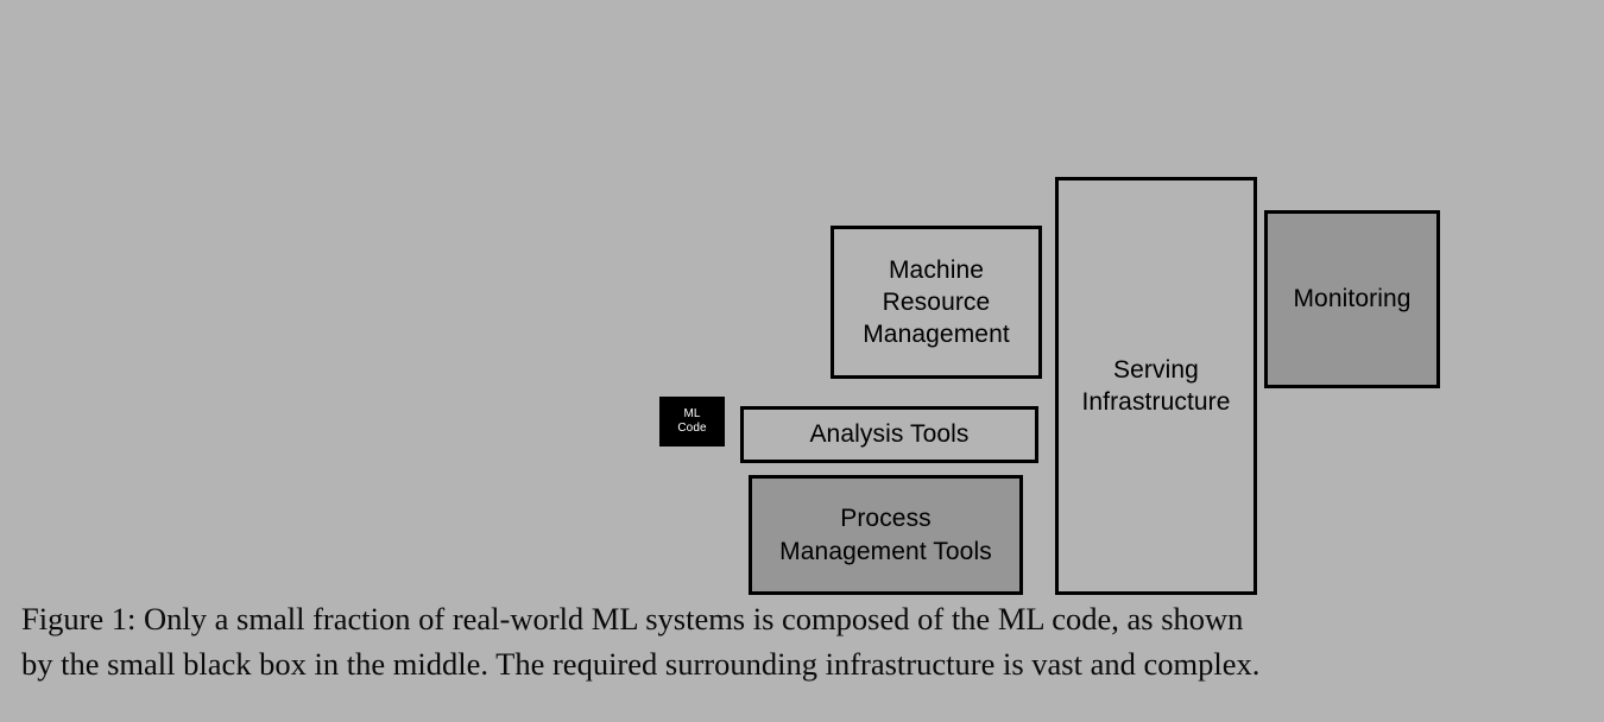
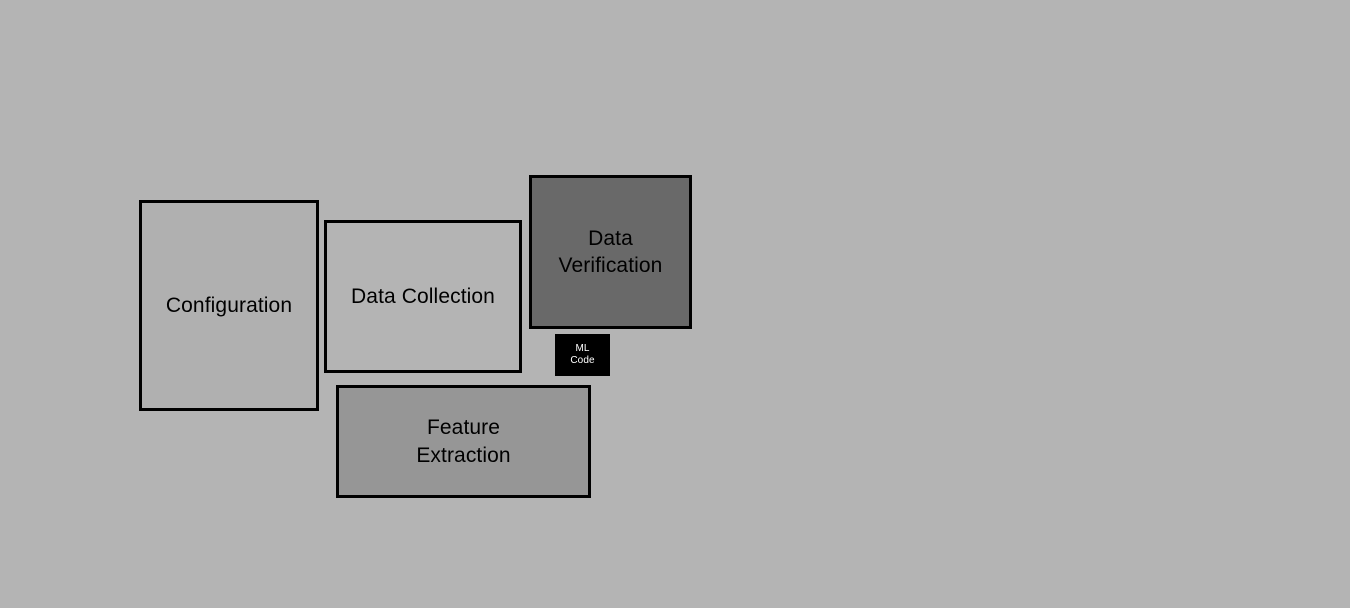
+ Configuration
+ Data Collection
+ Feature
+ Extraction
+ Data
+ Verification
  ML
  Code
- Machine
- Resource
- Management
- Analysis Tools
- Process
- Management Tools
- Serving
- Infrastructure
- Monitoring
- Figure 1: Only a small fraction of real-world ML systems is composed of the ML code, as shown
- by the small black box in the middle. The required surrounding infrastructure is vast and complex.
